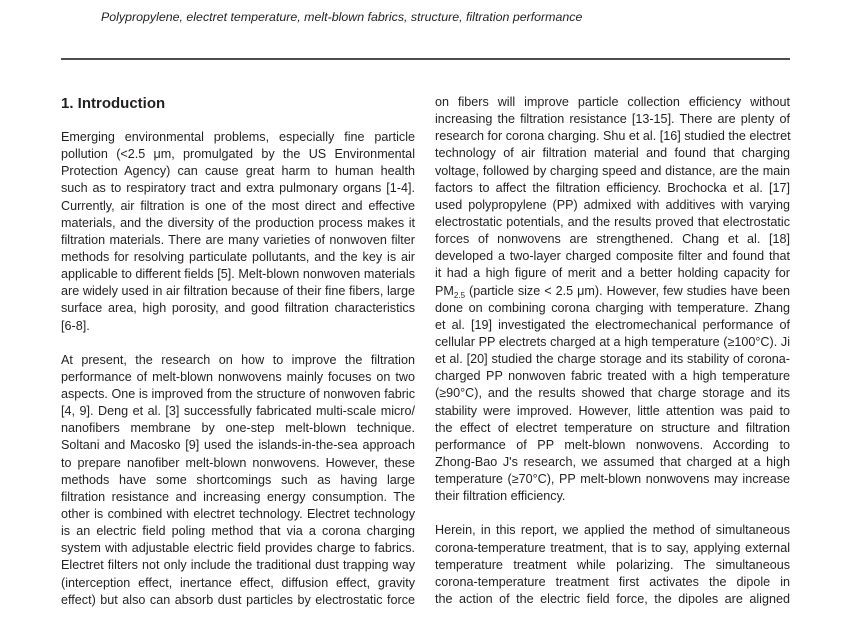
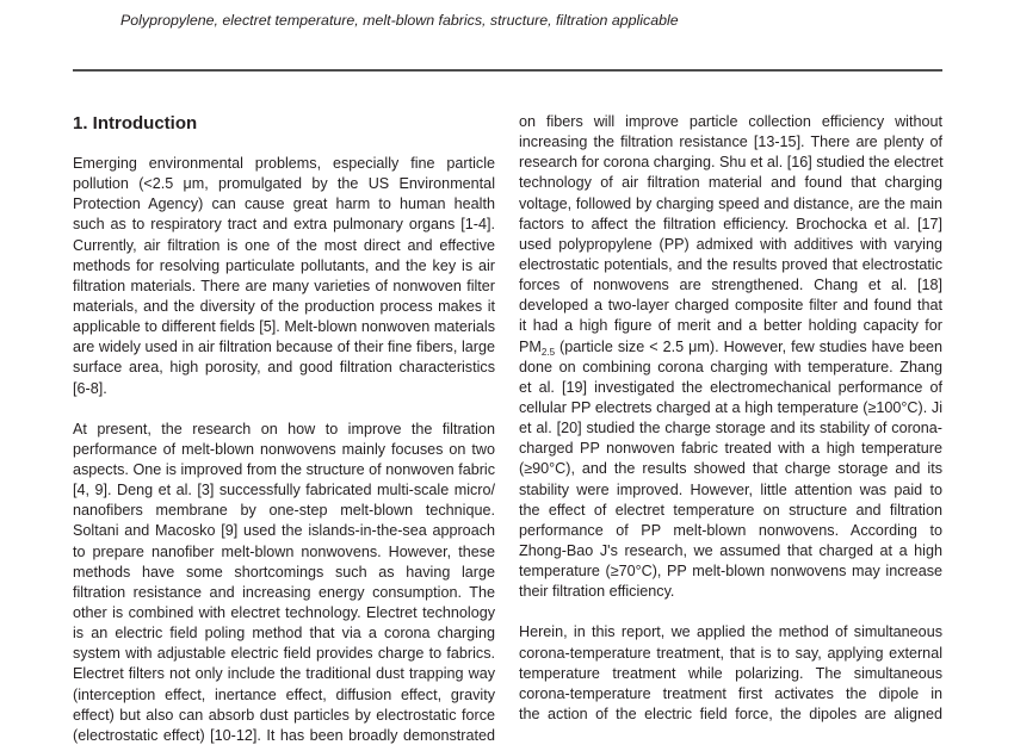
- Polypropylene, electret temperature, melt-blown fabrics, structure, filtration performance
+ Polypropylene, electret temperature, melt-blown fabrics, structure, filtration applicable
  1. Introduction
  Emerging environmental problems, especially fine particle
  pollution (<2.5 μm, promulgated by the US Environmental
  Protection Agency) can cause great harm to human health
  such as to respiratory tract and extra pulmonary organs [1-4].
  Currently, air filtration is one of the most direct and effective
- materials, and the diversity of the production process makes it
+ methods for resolving particulate pollutants, and the key is air
  filtration materials. There are many varieties of nonwoven filter
- methods for resolving particulate pollutants, and the key is air
+ materials, and the diversity of the production process makes it
  applicable to different fields [5]. Melt-blown nonwoven materials
  are widely used in air filtration because of their fine fibers, large
  surface area, high porosity, and good filtration characteristics
  [6-8].
  At present, the research on how to improve the filtration
  performance of melt-blown nonwovens mainly focuses on two
  aspects. One is improved from the structure of nonwoven fabric
  [4, 9]. Deng et al. [3] successfully fabricated multi-scale micro/
  nanofibers membrane by one-step melt-blown technique.
  Soltani and Macosko [9] used the islands-in-the-sea approach
  to prepare nanofiber melt-blown nonwovens. However, these
  methods have some shortcomings such as having large
  filtration resistance and increasing energy consumption. The
  other is combined with electret technology. Electret technology
  is an electric field poling method that via a corona charging
  system with adjustable electric field provides charge to fabrics.
  Electret filters not only include the traditional dust trapping way
  (interception effect, inertance effect, diffusion effect, gravity
  effect) but also can absorb dust particles by electrostatic force
+ (electrostatic effect) [10-12]. It has been broadly demonstrated
  on fibers will improve particle collection efficiency without
  increasing the filtration resistance [13-15]. There are plenty of
  research for corona charging. Shu et al. [16] studied the electret
  technology of air filtration material and found that charging
  voltage, followed by charging speed and distance, are the main
  factors to affect the filtration efficiency. Brochocka et al. [17]
  used polypropylene (PP) admixed with additives with varying
  electrostatic potentials, and the results proved that electrostatic
  forces of nonwovens are strengthened. Chang et al. [18]
  developed a two-layer charged composite filter and found that
  it had a high figure of merit and a better holding capacity for
  PM2.5 (particle size < 2.5 μm). However, few studies have been
  done on combining corona charging with temperature. Zhang
  et al. [19] investigated the electromechanical performance of
  cellular PP electrets charged at a high temperature (≥100°C). Ji
  et al. [20] studied the charge storage and its stability of corona-
  charged PP nonwoven fabric treated with a high temperature
  (≥90°C), and the results showed that charge storage and its
  stability were improved. However, little attention was paid to
  the effect of electret temperature on structure and filtration
  performance of PP melt-blown nonwovens. According to
  Zhong-Bao J's research, we assumed that charged at a high
  temperature (≥70°C), PP melt-blown nonwovens may increase
  their filtration efficiency.
  Herein, in this report, we applied the method of simultaneous
  corona-temperature treatment, that is to say, applying external
  temperature treatment while polarizing. The simultaneous
  corona-temperature treatment first activates the dipole in
  the action of the electric field force, the dipoles are aligned
